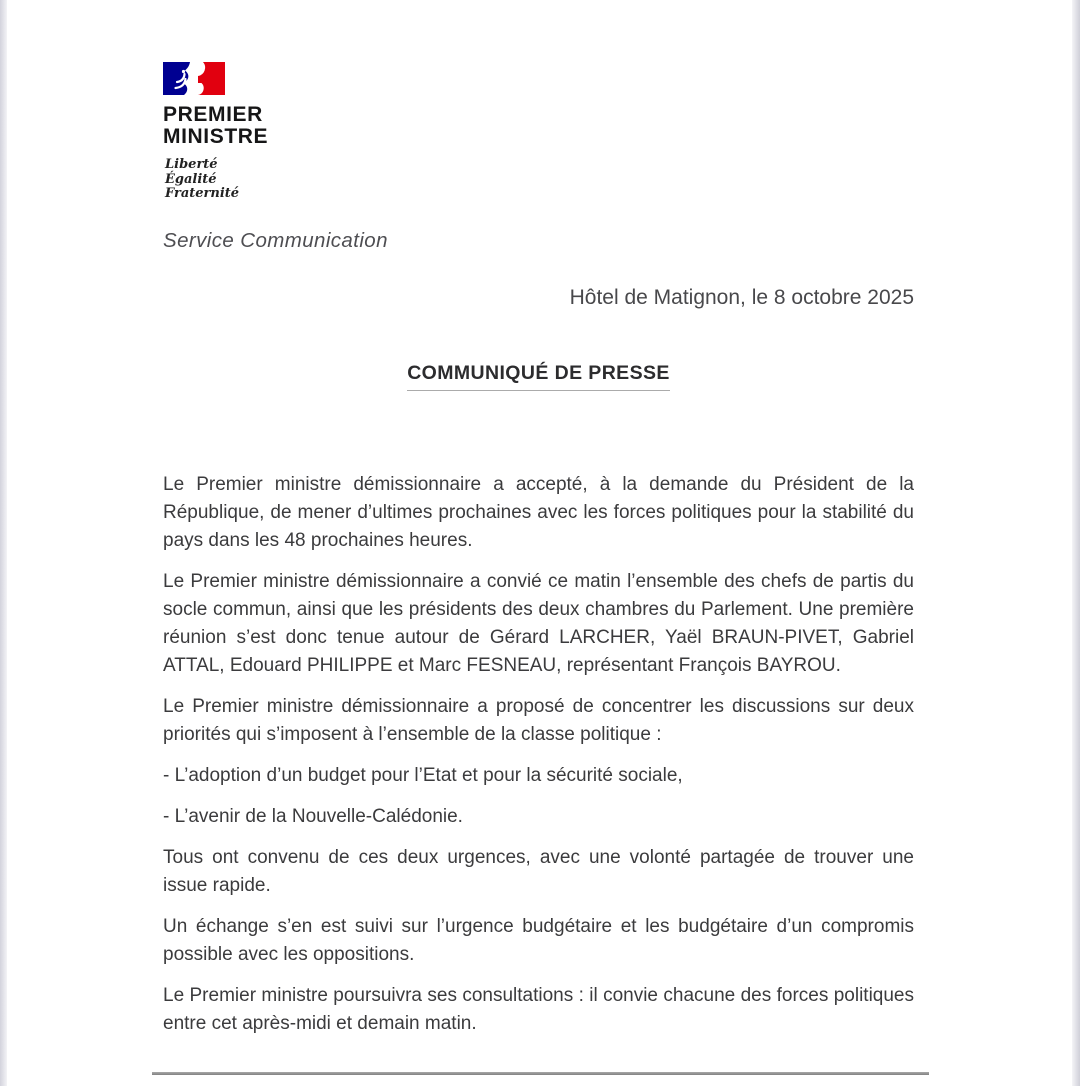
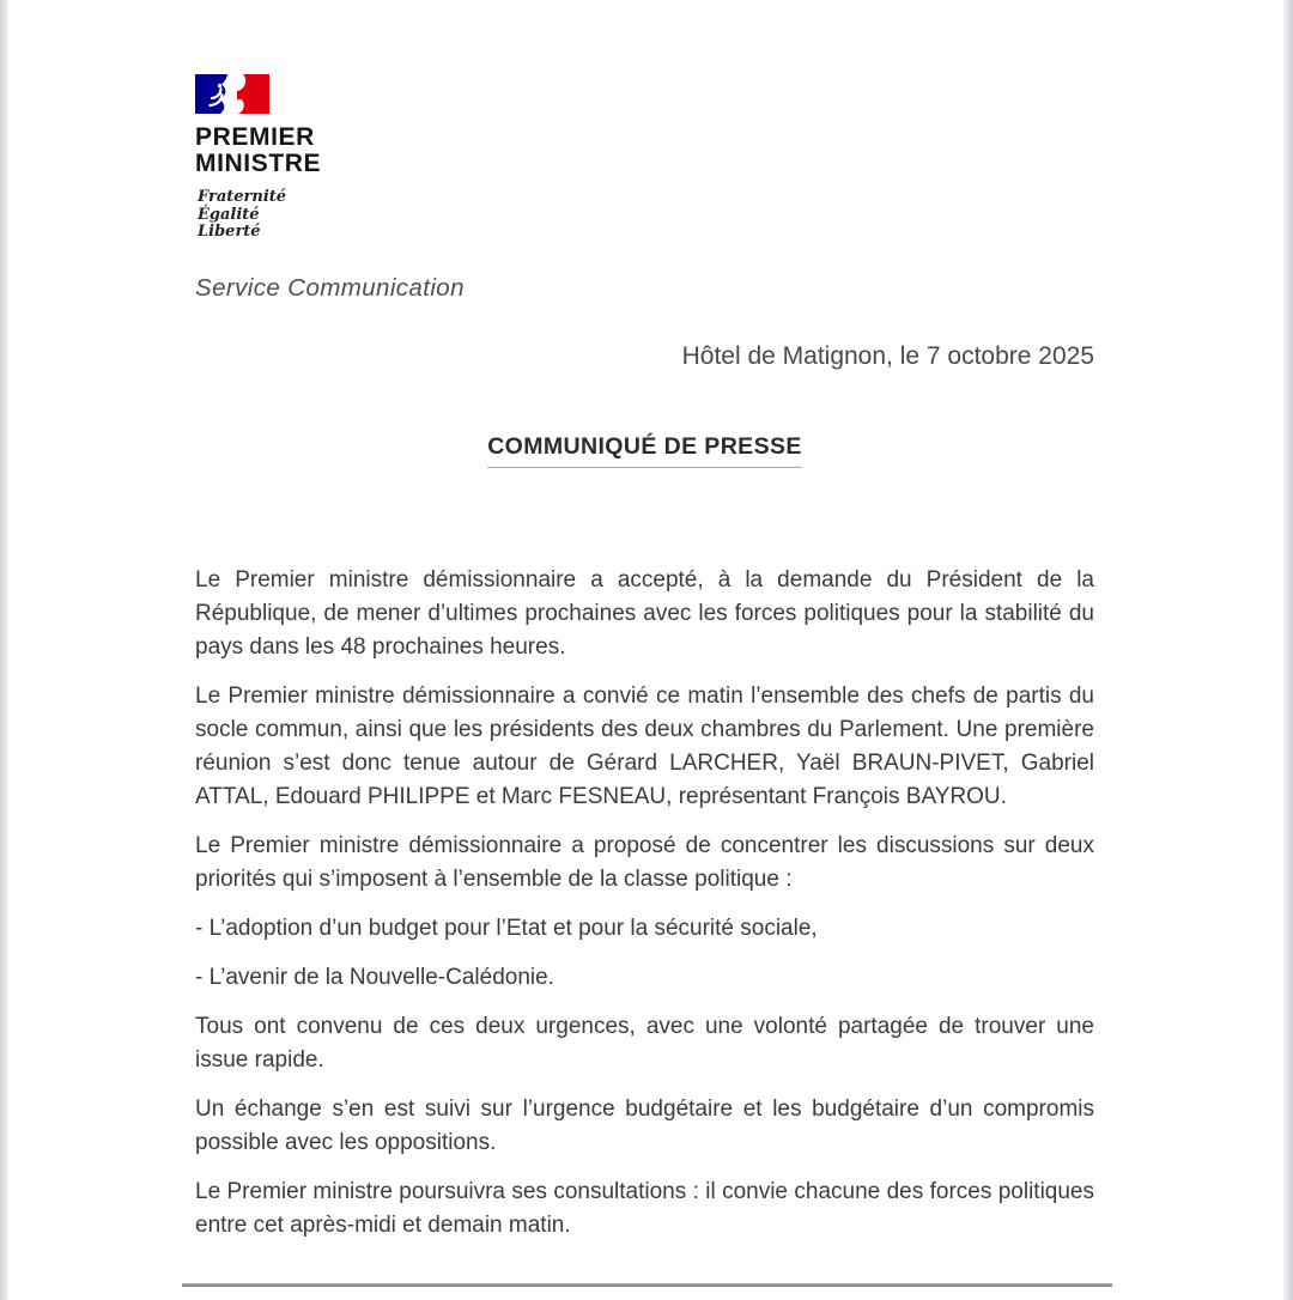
  PREMIER
  MINISTRE
- Liberté
+ Fraternité
  Égalité
- Fraternité
+ Liberté
  Service Communication
- Hôtel de Matignon, le 8 octobre 2025
+ Hôtel de Matignon, le 7 octobre 2025
  COMMUNIQUÉ DE PRESSE
  Le Premier ministre démissionnaire a accepté, à la demande du Président de la République, de mener d’ultimes prochaines avec les forces politiques pour la stabilité du pays dans les 48 prochaines heures.
  Le Premier ministre démissionnaire a convié ce matin l’ensemble des chefs de partis du socle commun, ainsi que les présidents des deux chambres du Parlement. Une première réunion s’est donc tenue autour de Gérard LARCHER, Yaël BRAUN-PIVET, Gabriel ATTAL, Edouard PHILIPPE et Marc FESNEAU, représentant François BAYROU.
  Le Premier ministre démissionnaire a proposé de concentrer les discussions sur deux priorités qui s’imposent à l’ensemble de la classe politique :
  - L’adoption d’un budget pour l’Etat et pour la sécurité sociale,
  - L’avenir de la Nouvelle-Calédonie.
  Tous ont convenu de ces deux urgences, avec une volonté partagée de trouver une issue rapide.
  Un échange s’en est suivi sur l’urgence budgétaire et les budgétaire d’un compromis possible avec les oppositions.
  Le Premier ministre poursuivra ses consultations : il convie chacune des forces politiques entre cet après-midi et demain matin.
